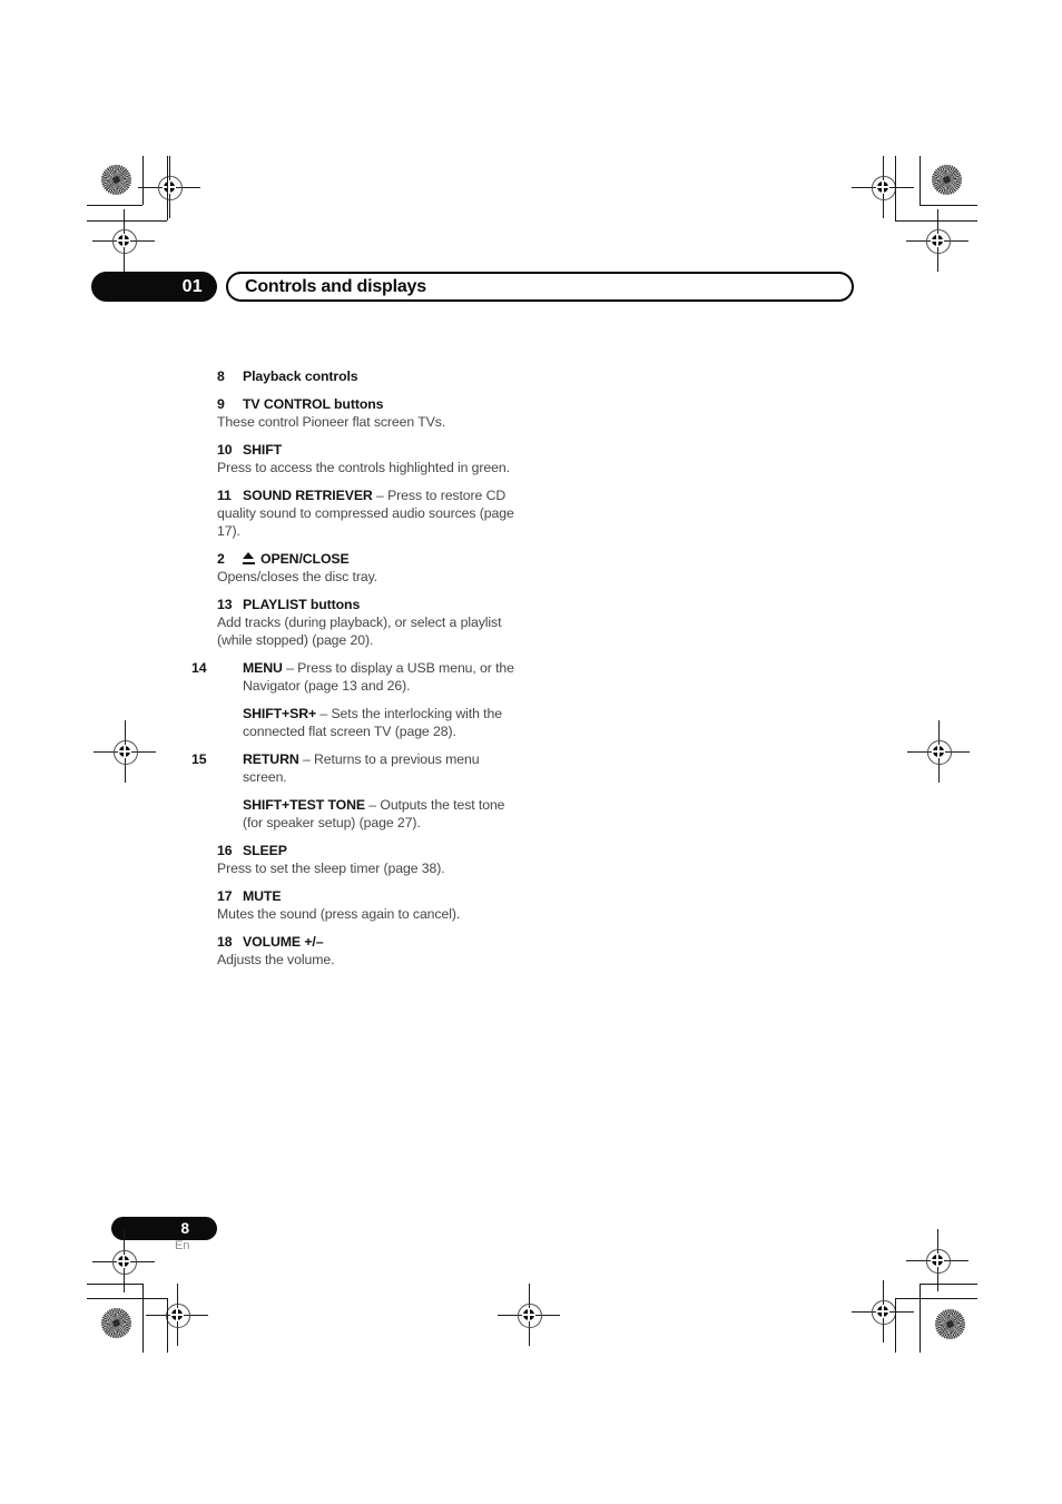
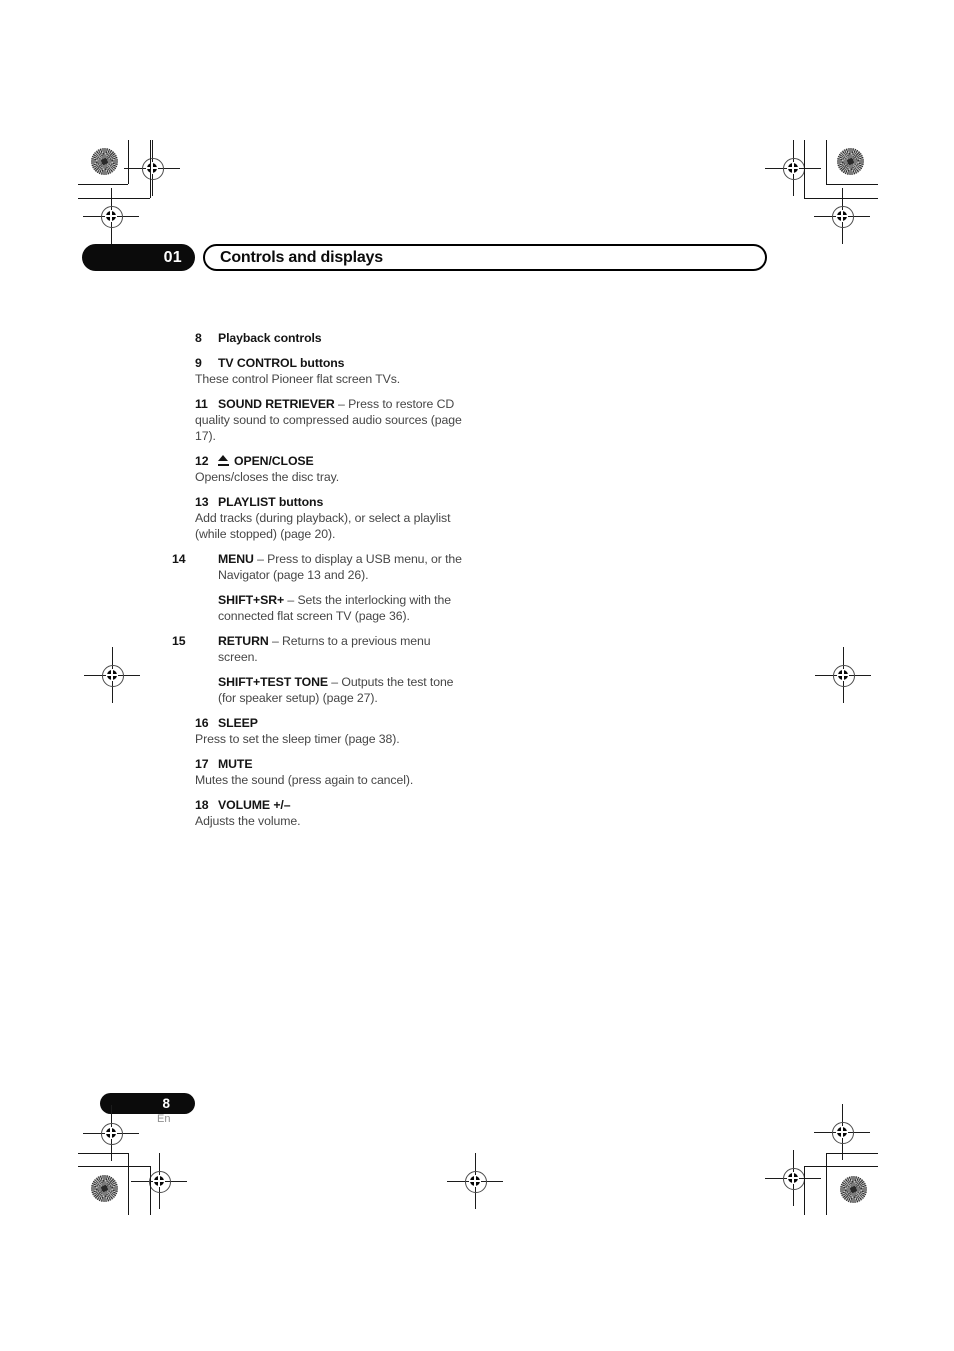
  01
  Controls and displays
  8 Playback controls
  9 TV CONTROL buttons
  These control Pioneer flat screen TVs.
- 10 SHIFT
- Press to access the controls highlighted in green.
  11 SOUND RETRIEVER – Press to restore CD quality sound to compressed audio sources (page 17).
- 2 OPEN/CLOSE
+ 12 OPEN/CLOSE
  Opens/closes the disc tray.
  13 PLAYLIST buttons
  Add tracks (during playback), or select a playlist (while stopped) (page 20).
  14 MENU – Press to display a USB menu, or the Navigator (page 13 and 26).
- SHIFT+SR+ – Sets the interlocking with the connected flat screen TV (page 28).
+ SHIFT+SR+ – Sets the interlocking with the connected flat screen TV (page 36).
  15 RETURN – Returns to a previous menu screen.
  SHIFT+TEST TONE – Outputs the test tone (for speaker setup) (page 27).
  16 SLEEP
  Press to set the sleep timer (page 38).
  17 MUTE
  Mutes the sound (press again to cancel).
  18 VOLUME +/–
  Adjusts the volume.
  8
  En
